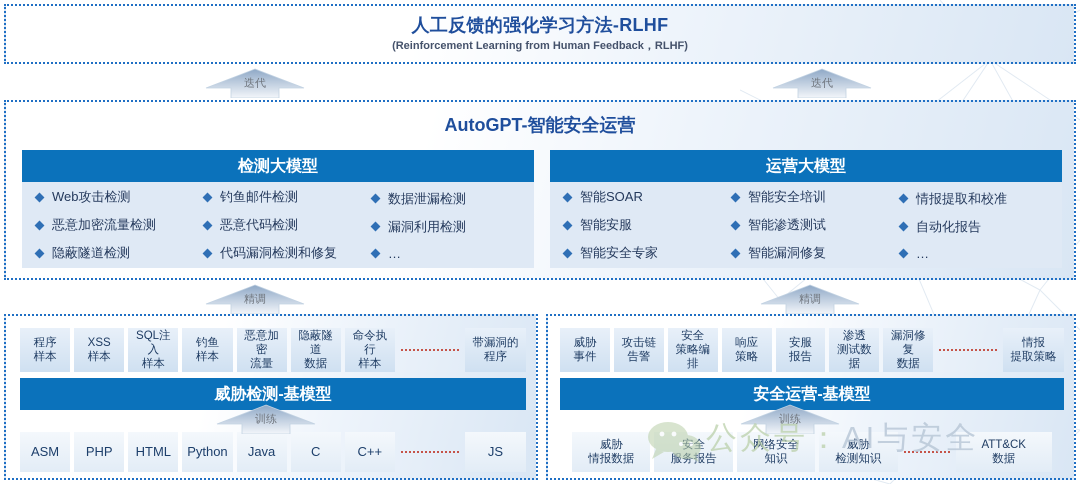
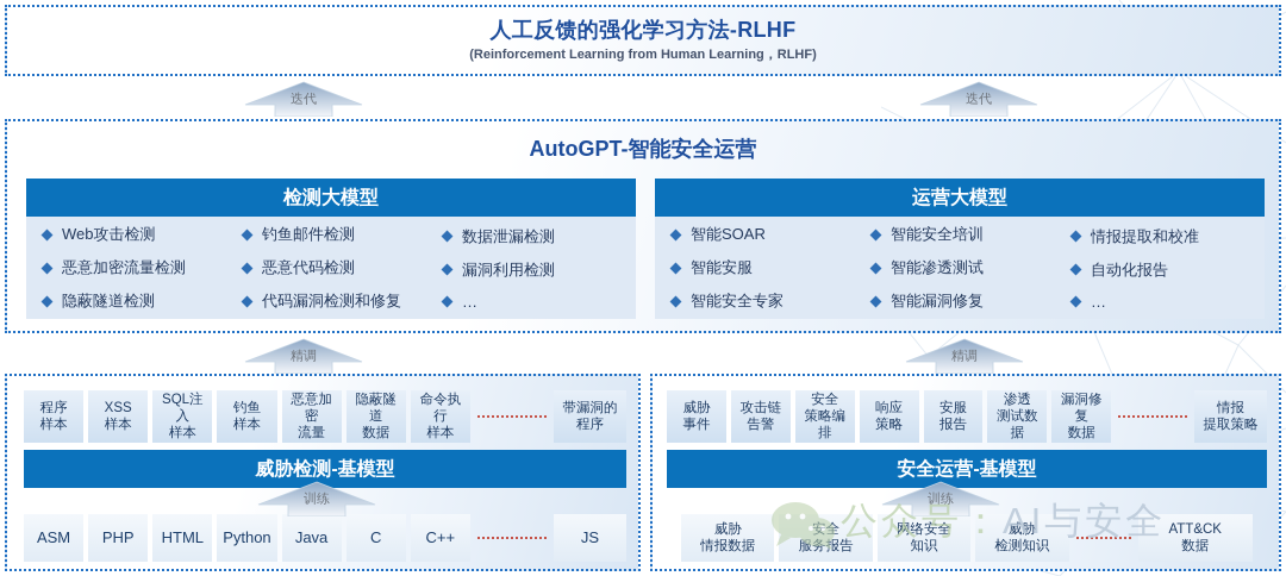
  人工反馈的强化学习方法-RLHF
- (Reinforcement Learning from Human Feedback，RLHF)
+ (Reinforcement Learning from Human Learning，RLHF)
  迭代
  迭代
  AutoGPT-智能安全运营
  检测大模型
  Web攻击检测
  恶意加密流量检测
  隐蔽隧道检测
  钓鱼邮件检测
  恶意代码检测
  代码漏洞检测和修复
  数据泄漏检测
  漏洞利用检测
  …
  运营大模型
  智能SOAR
  智能安服
  智能安全专家
  智能安全培训
  智能渗透测试
  智能漏洞修复
  情报提取和校准
  自动化报告
  …
  精调
  精调
  程序
  样本
  XSS
  样本
  SQL注入
  样本
  钓鱼
  样本
  恶意加密
  流量
  隐蔽隧道
  数据
  命令执行
  样本
  带漏洞的
  程序
  威胁检测-基模型
  ASM
  PHP
  HTML
  Python
  Java
  C
  C++
  JS
  威胁
  事件
  攻击链
  告警
  安全
  策略编排
  响应
  策略
  安服
  报告
  渗透
  测试数据
  漏洞修复
  数据
  情报
  提取策略
  安全运营-基模型
  威胁
  情报数据
  安全
  服务报告
  网络安全
  知识
  威胁
  检测知识
  ATT&CK
  数据
  训练
  训练
  公众号：AI与安全
